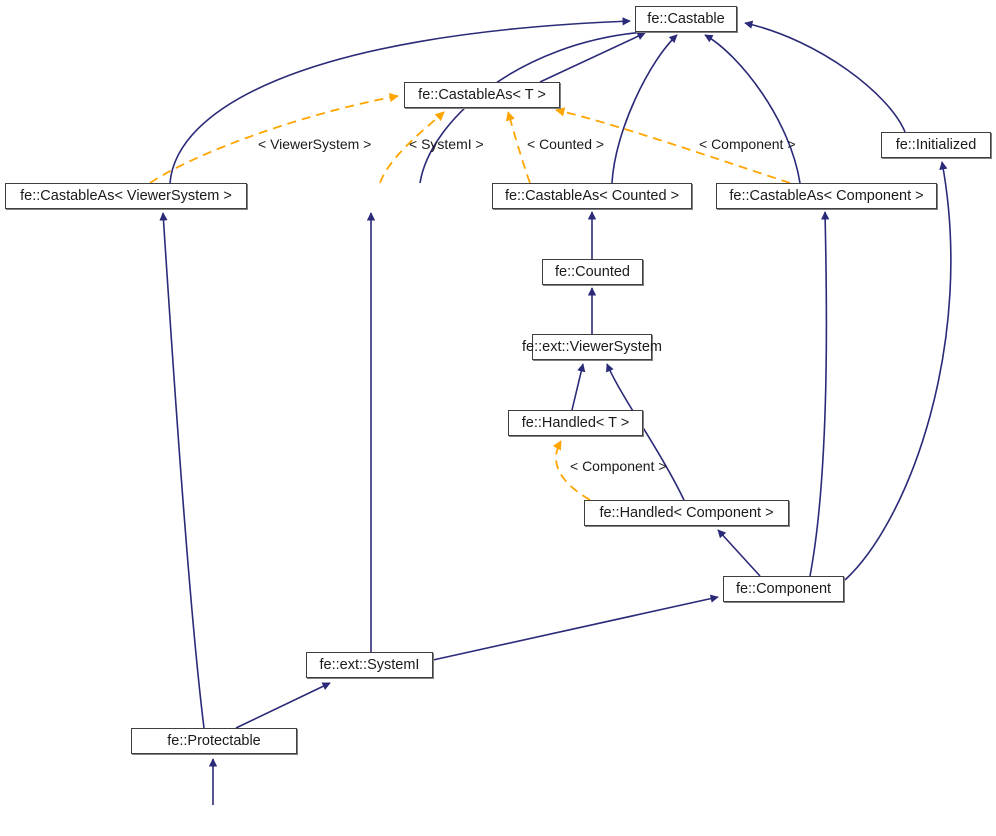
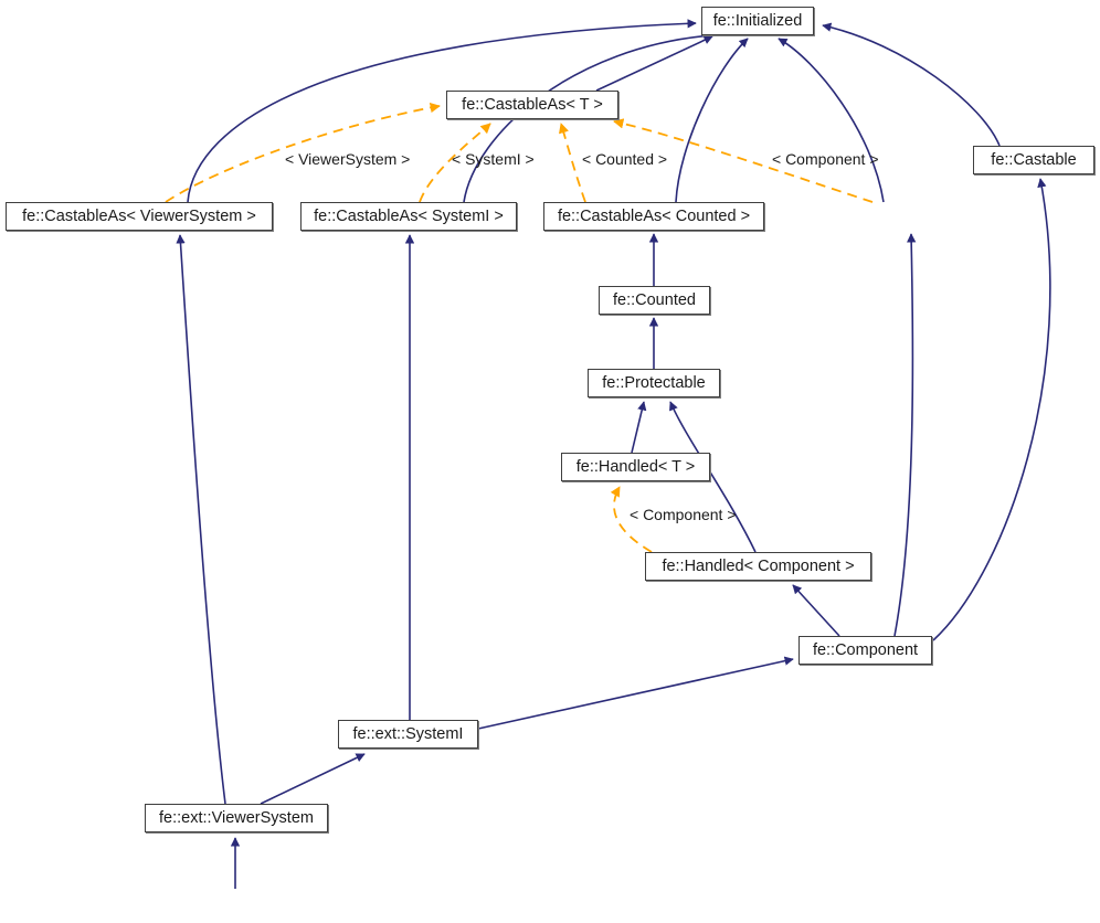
- fe::Castable
+ fe::Initialized
  fe::CastableAs< T >
- fe::Initialized
+ fe::Castable
  fe::CastableAs< ViewerSystem >
+ fe::CastableAs< SystemI >
  fe::CastableAs< Counted >
- fe::CastableAs< Component >
  fe::Counted
- fe::ext::ViewerSystem
+ fe::Protectable
  fe::Handled< T >
  fe::Handled< Component >
  fe::Component
  fe::ext::SystemI
- fe::Protectable
+ fe::ext::ViewerSystem
  < ViewerSystem >
  < SystemI >
  < Counted >
  < Component >
  < Component >
